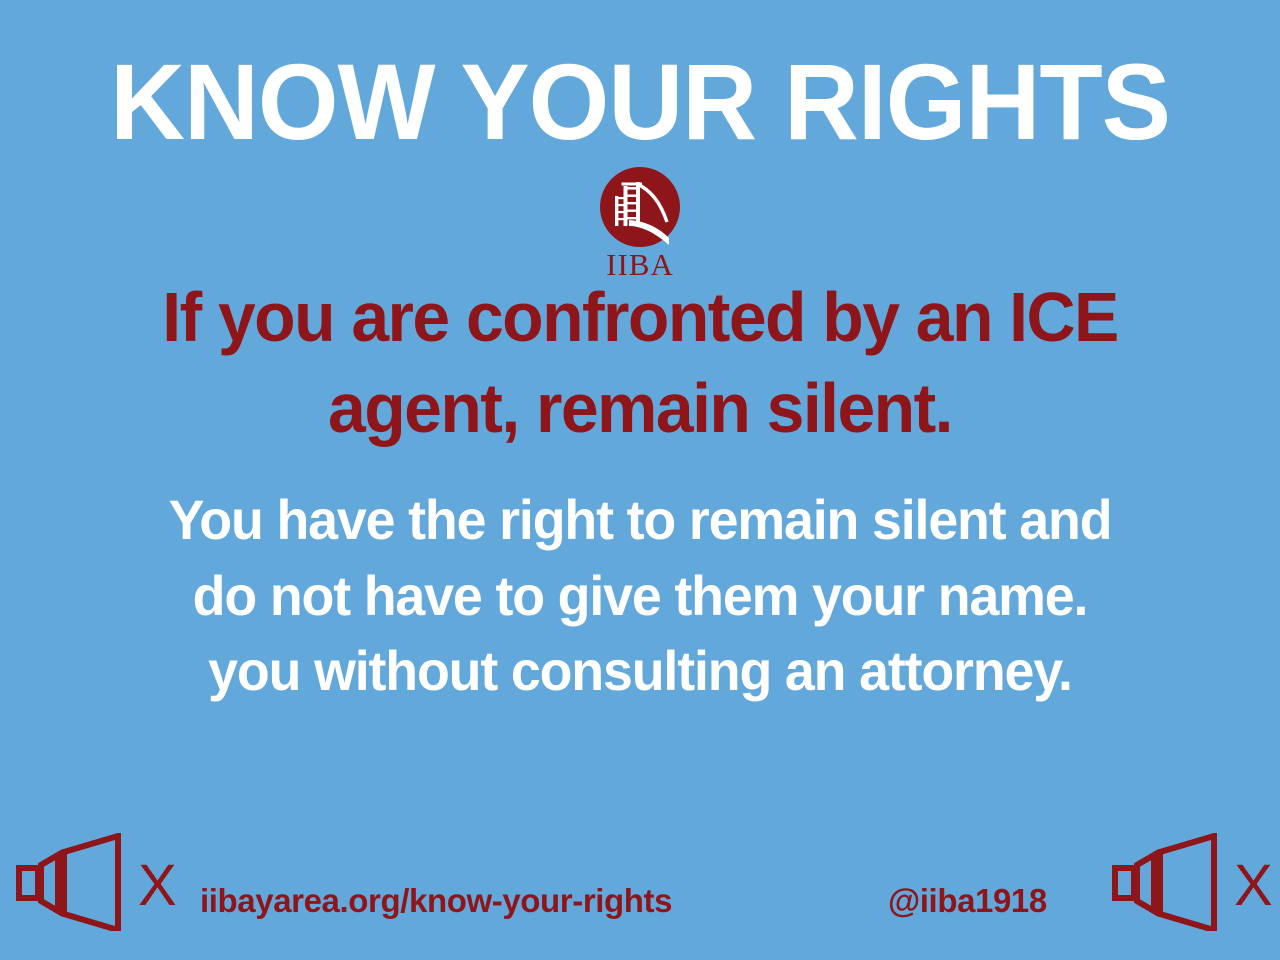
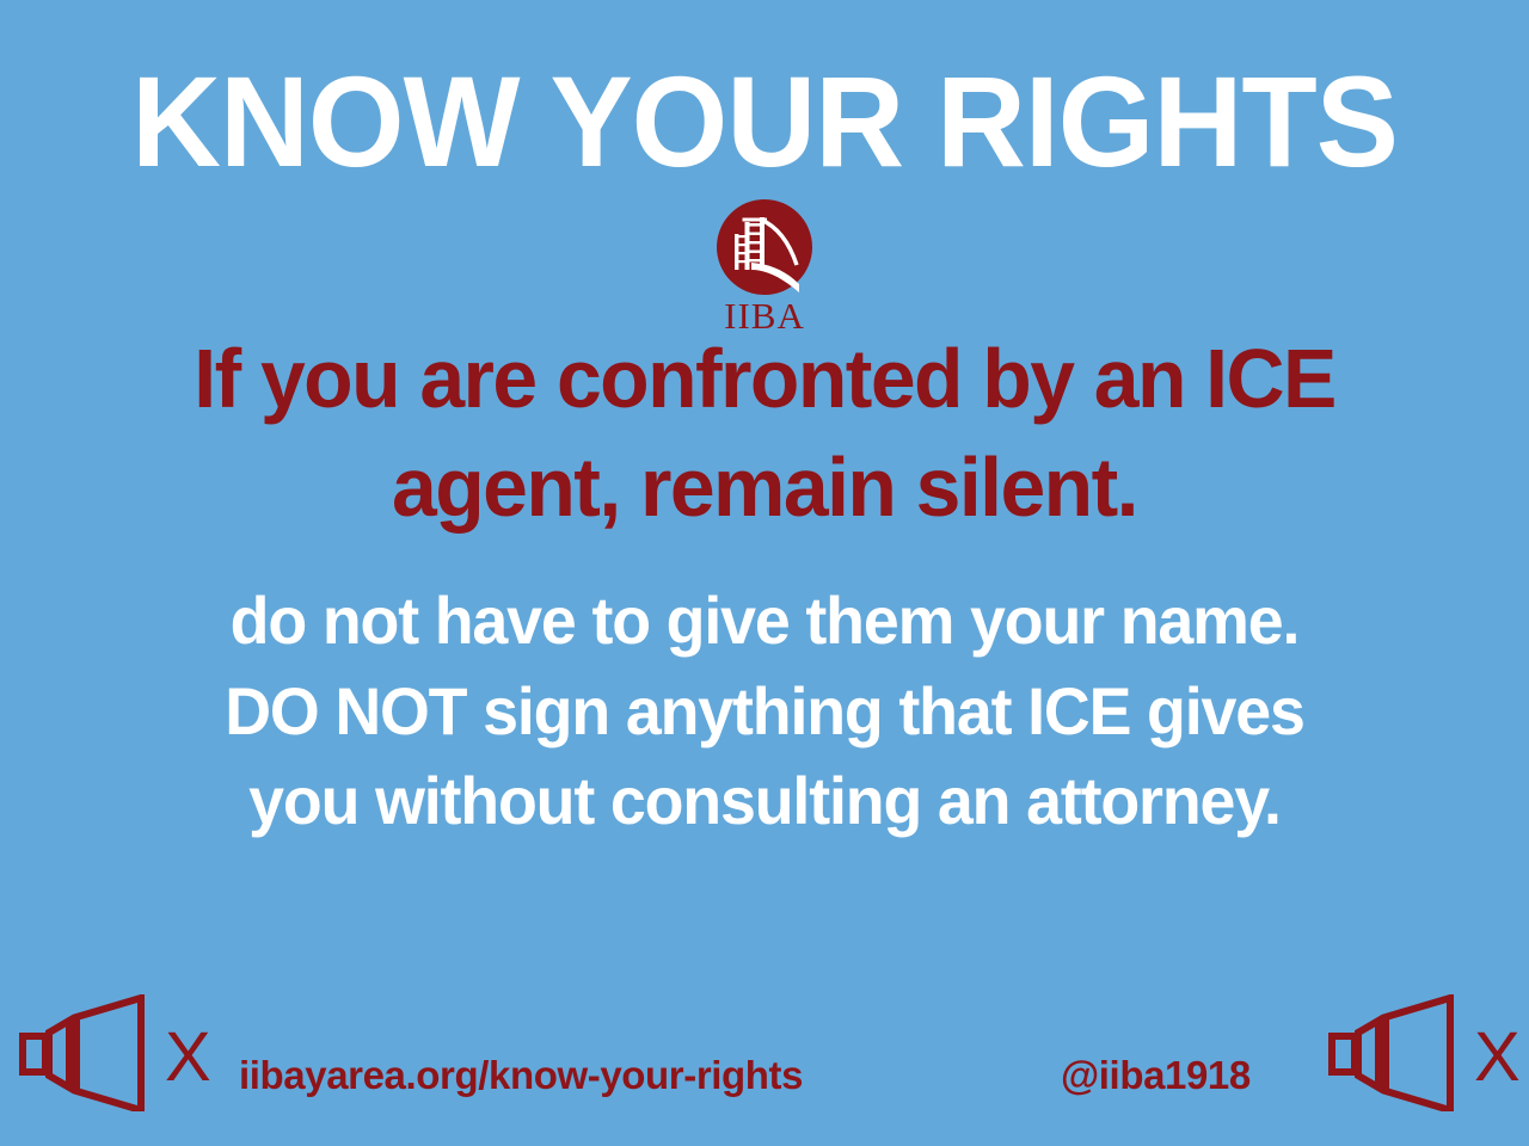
  KNOW YOUR RIGHTS
  IIBA
  If you are confronted by an ICE
  agent, remain silent.
- You have the right to remain silent and
  do not have to give them your name.
+ DO NOT sign anything that ICE gives
  you without consulting an attorney.
  X
  X
  iibayarea.org/know-your-rights
  @iiba1918
